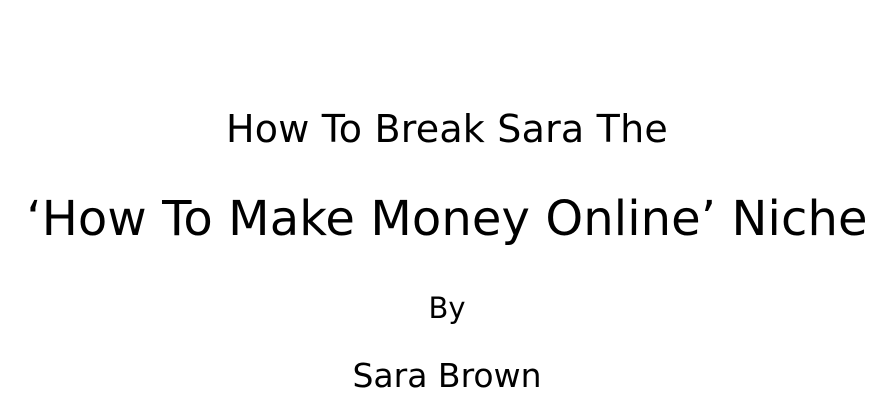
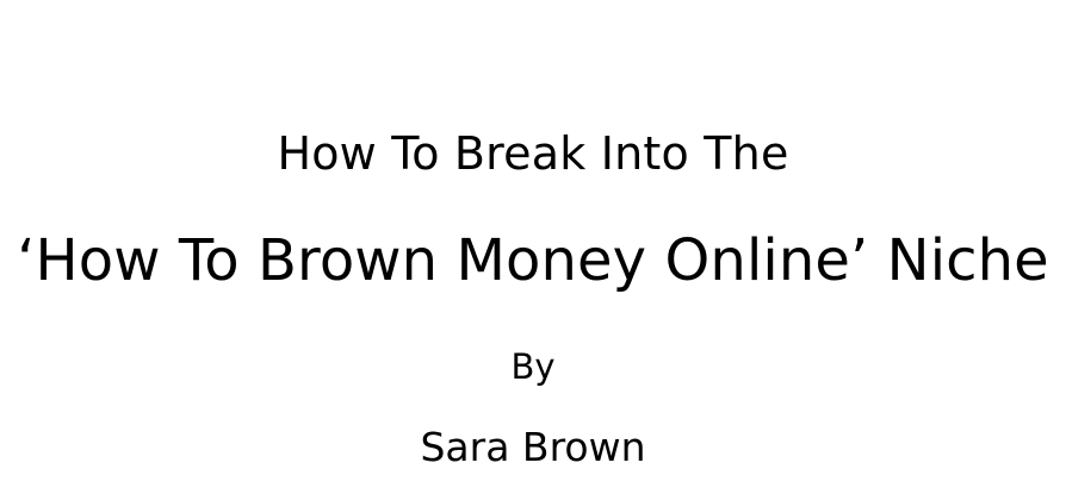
- How To Break Sara The
+ How To Break Into The
- ‘How To Make Money Online’ Niche
+ ‘How To Brown Money Online’ Niche
  By
  Sara Brown
